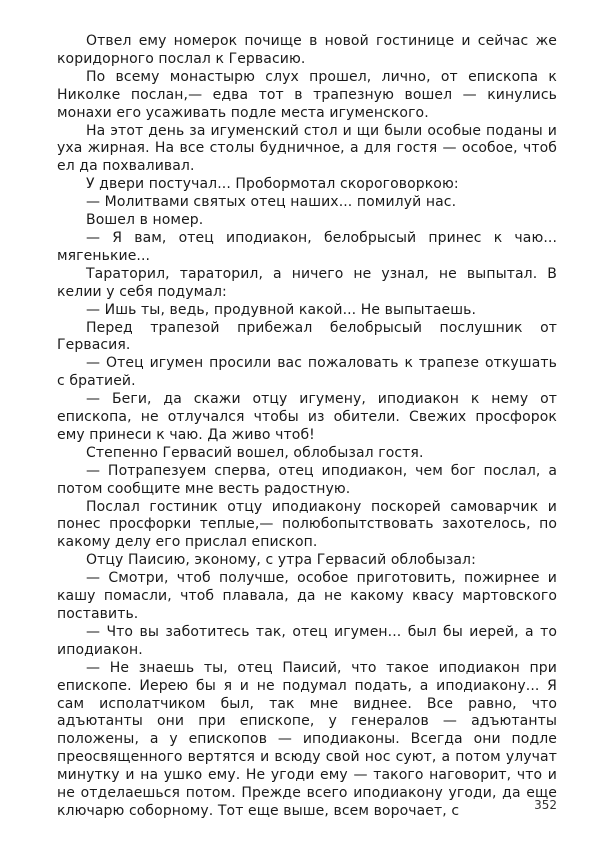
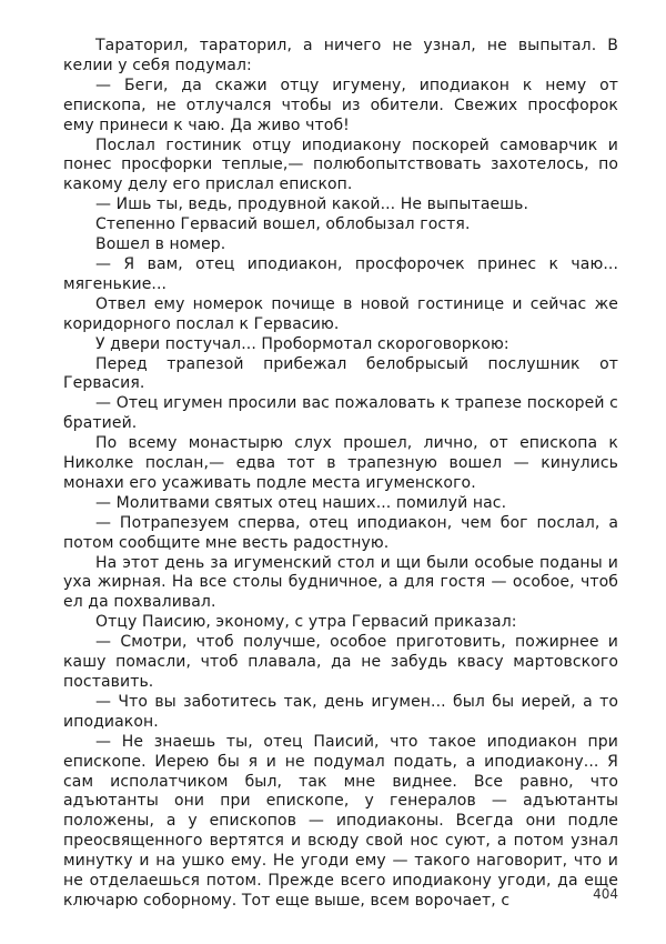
- Отвел ему номерок почище в новой гостинице и сейчас же коридорного послал к Гервасию.
+ Тараторил, тараторил, а ничего не узнал, не выпытал. В келии у себя подумал:
- По всему монастырю слух прошел, лично, от епископа к Николке послан,— едва тот в трапезную вошел — кинулись монахи его усаживать подле места игуменского.
+ — Беги, да скажи отцу игумену, иподиакон к нему от епископа, не отлучался чтобы из обители. Свежих просфорок ему принеси к чаю. Да живо чтоб!
- На этот день за игуменский стол и щи были особые поданы и уха жирная. На все столы будничное, а для гостя — особое, чтоб ел да похваливал.
+ Послал гостиник отцу иподиакону поскорей самоварчик и понес просфорки теплые,— полюбопытствовать захотелось, по какому делу его прислал епископ.
- У двери постучал... Пробормотал скороговоркою:
+ — Ишь ты, ведь, продувной какой... Не выпытаешь.
- — Молитвами святых отец наших... помилуй нас.
+ Степенно Гервасий вошел, облобызал гостя.
  Вошел в номер.
- — Я вам, отец иподиакон, белобрысый принес к чаю... мягенькие...
+ — Я вам, отец иподиакон, просфорочек принес к чаю... мягенькие...
- Тараторил, тараторил, а ничего не узнал, не выпытал. В келии у себя подумал:
+ Отвел ему номерок почище в новой гостинице и сейчас же коридорного послал к Гервасию.
- — Ишь ты, ведь, продувной какой... Не выпытаешь.
+ У двери постучал... Пробормотал скороговоркою:
  Перед трапезой прибежал белобрысый послушник от Гервасия.
- — Отец игумен просили вас пожаловать к трапезе откушать с братией.
+ — Отец игумен просили вас пожаловать к трапезе поскорей с братией.
- — Беги, да скажи отцу игумену, иподиакон к нему от епископа, не отлучался чтобы из обители. Свежих просфорок ему принеси к чаю. Да живо чтоб!
+ По всему монастырю слух прошел, лично, от епископа к Николке послан,— едва тот в трапезную вошел — кинулись монахи его усаживать подле места игуменского.
- Степенно Гервасий вошел, облобызал гостя.
+ — Молитвами святых отец наших... помилуй нас.
  — Потрапезуем сперва, отец иподиакон, чем бог послал, а потом сообщите мне весть радостную.
- Послал гостиник отцу иподиакону поскорей самоварчик и понес просфорки теплые,— полюбопытствовать захотелось, по какому делу его прислал епископ.
+ На этот день за игуменский стол и щи были особые поданы и уха жирная. На все столы будничное, а для гостя — особое, чтоб ел да похваливал.
- Отцу Паисию, эконому, с утра Гервасий облобызал:
+ Отцу Паисию, эконому, с утра Гервасий приказал:
- — Смотри, чтоб получше, особое приготовить, пожирнее и кашу помасли, чтоб плавала, да не какому квасу мартовского поставить.
+ — Смотри, чтоб получше, особое приготовить, пожирнее и кашу помасли, чтоб плавала, да не забудь квасу мартовского поставить.
- — Что вы заботитесь так, отец игумен... был бы иерей, а то иподиакон.
+ — Что вы заботитесь так, день игумен... был бы иерей, а то иподиакон.
- — Не знаешь ты, отец Паисий, что такое иподиакон при епископе. Иерею бы я и не подумал подать, а иподиакону... Я сам исполатчиком был, так мне виднее. Все равно, что адъютанты они при епископе, у генералов — адъютанты положены, а у епископов — иподиаконы. Всегда они подле преосвященного вертятся и всюду свой нос суют, а потом улучат минутку и на ушко ему. Не угоди ему — такого наговорит, что и не отделаешься потом. Прежде всего иподиакону угоди, да еще ключарю соборному. Тот еще выше, всем ворочает, с
+ — Не знаешь ты, отец Паисий, что такое иподиакон при епископе. Иерею бы я и не подумал подать, а иподиакону... Я сам исполатчиком был, так мне виднее. Все равно, что адъютанты они при епископе, у генералов — адъютанты положены, а у епископов — иподиаконы. Всегда они подле преосвященного вертятся и всюду свой нос суют, а потом узнал минутку и на ушко ему. Не угоди ему — такого наговорит, что и не отделаешься потом. Прежде всего иподиакону угоди, да еще ключарю соборному. Тот еще выше, всем ворочает, с
- 352
+ 404
